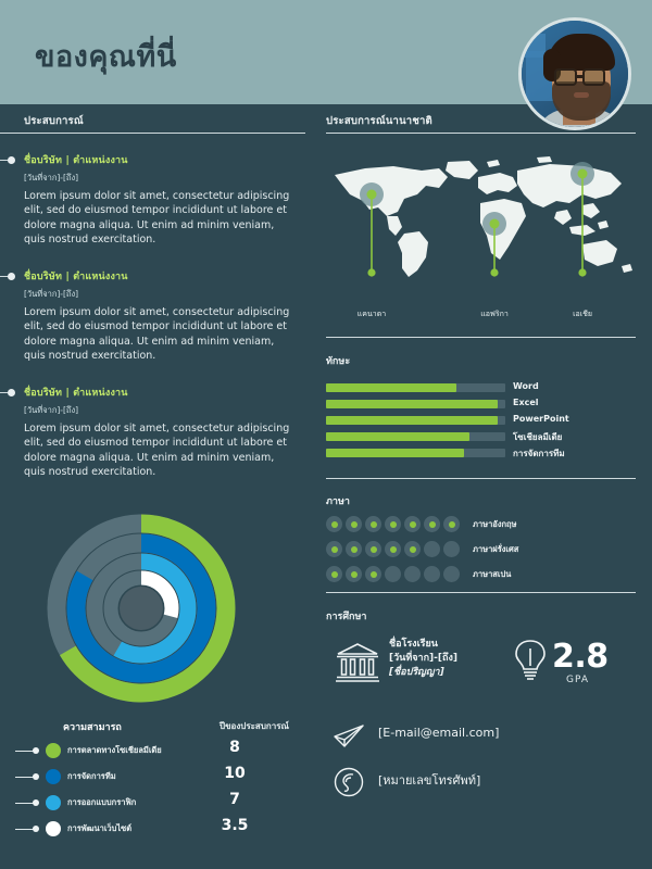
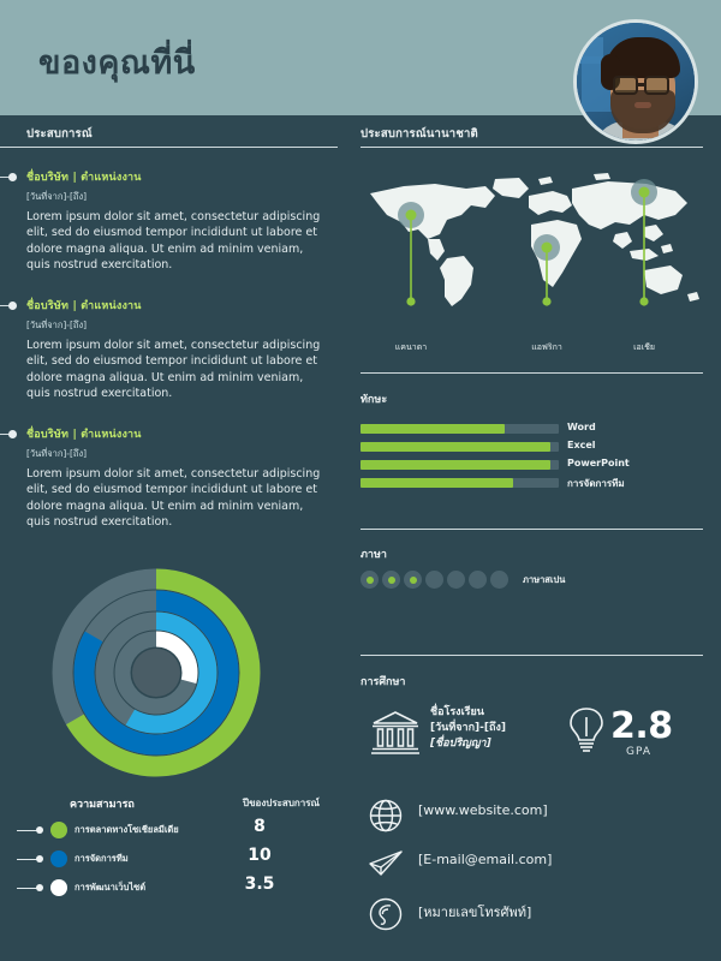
  ของคุณที่นี่
  ประสบการณ์
  ประสบการณ์นานาชาติ
  ชื่อบริษัท | ตำแหน่งงาน
  [วันที่จาก]-[ถึง]
  Lorem ipsum dolor sit amet, consectetur adipiscing elit, sed do eiusmod tempor incididunt ut labore et dolore magna aliqua. Ut enim ad minim veniam, quis nostrud exercitation.
  ชื่อบริษัท | ตำแหน่งงาน
  [วันที่จาก]-[ถึง]
  Lorem ipsum dolor sit amet, consectetur adipiscing elit, sed do eiusmod tempor incididunt ut labore et dolore magna aliqua. Ut enim ad minim veniam, quis nostrud exercitation.
  ชื่อบริษัท | ตำแหน่งงาน
  [วันที่จาก]-[ถึง]
  Lorem ipsum dolor sit amet, consectetur adipiscing elit, sed do eiusmod tempor incididunt ut labore et dolore magna aliqua. Ut enim ad minim veniam, quis nostrud exercitation.
  ความสามารถ
  ปีของประสบการณ์
  การตลาดทางโซเชียลมีเดีย
  8
  การจัดการทีม
  10
- การออกแบบกราฟิก
- 7
  การพัฒนาเว็บไซต์
  3.5
  แคนาดา
  แอฟริกา
  เอเชีย
  ทักษะ
  Word
  Excel
  PowerPoint
- โซเชียลมีเดีย
  การจัดการทีม
  ภาษา
- ภาษาอังกฤษ
- ภาษาฝรั่งเศส
  ภาษาสเปน
  การศึกษา
  ชื่อโรงเรียน
  [วันที่จาก]-[ถึง]
  [ชื่อปริญญา]
  2.8
  GPA
+ [www.website.com]
  [E-mail@email.com]
  [หมายเลขโทรศัพท์]
